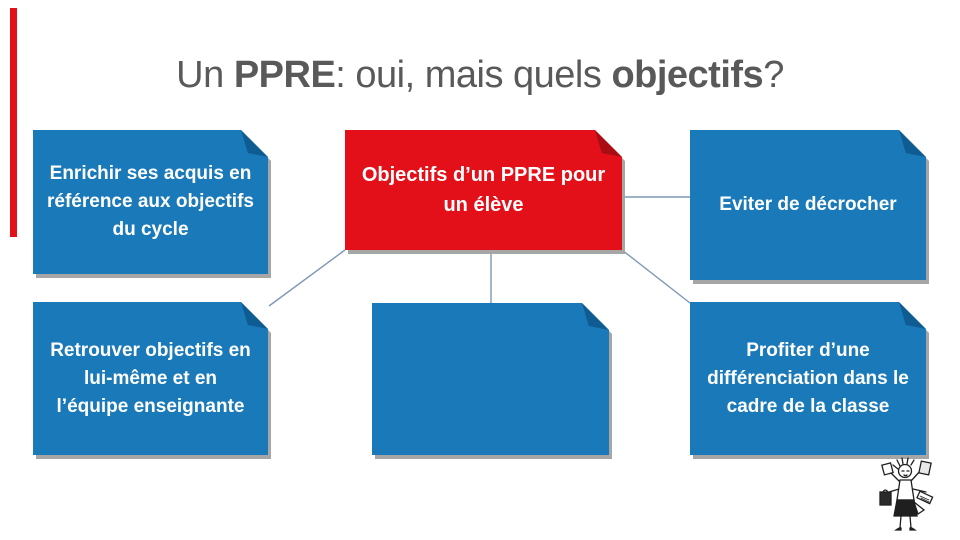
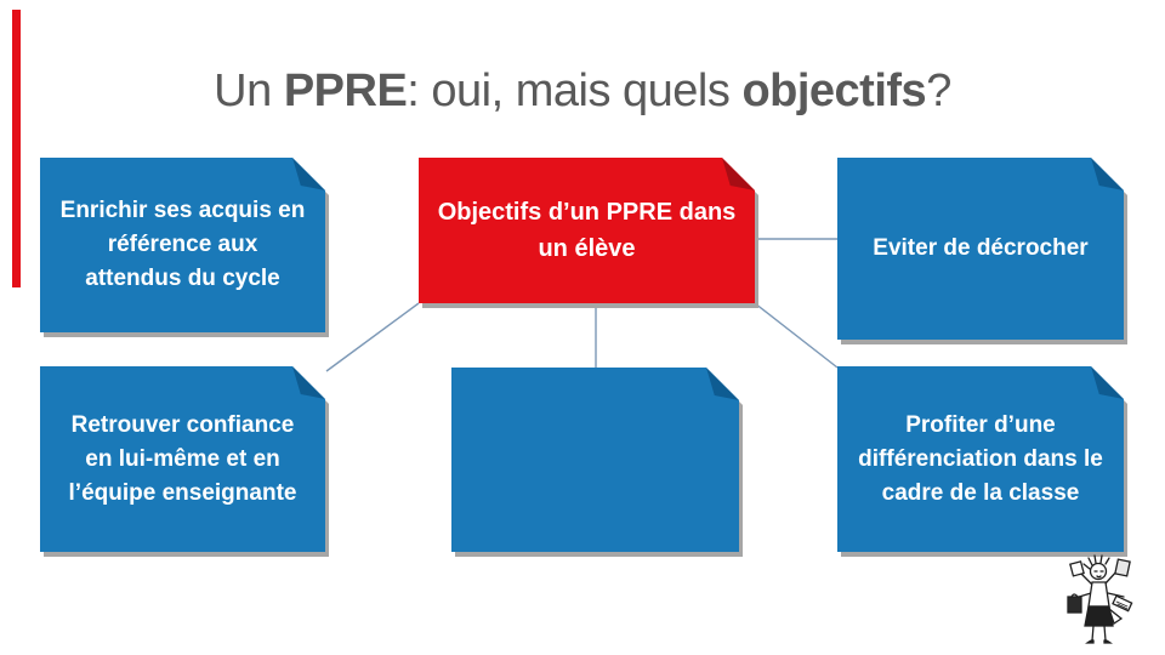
  Un PPRE: oui, mais quels objectifs?
- Enrichir ses acquis en référence aux objectifs du cycle
+ Enrichir ses acquis en référence aux attendus du cycle
- Objectifs d’un PPRE pour un élève
+ Objectifs d’un PPRE dans un élève
  Eviter de décrocher
- Retrouver objectifs en lui-même et en l’équipe enseignante
+ Retrouver confiance en lui-même et en l’équipe enseignante
  Profiter d’une différenciation dans le cadre de la classe
